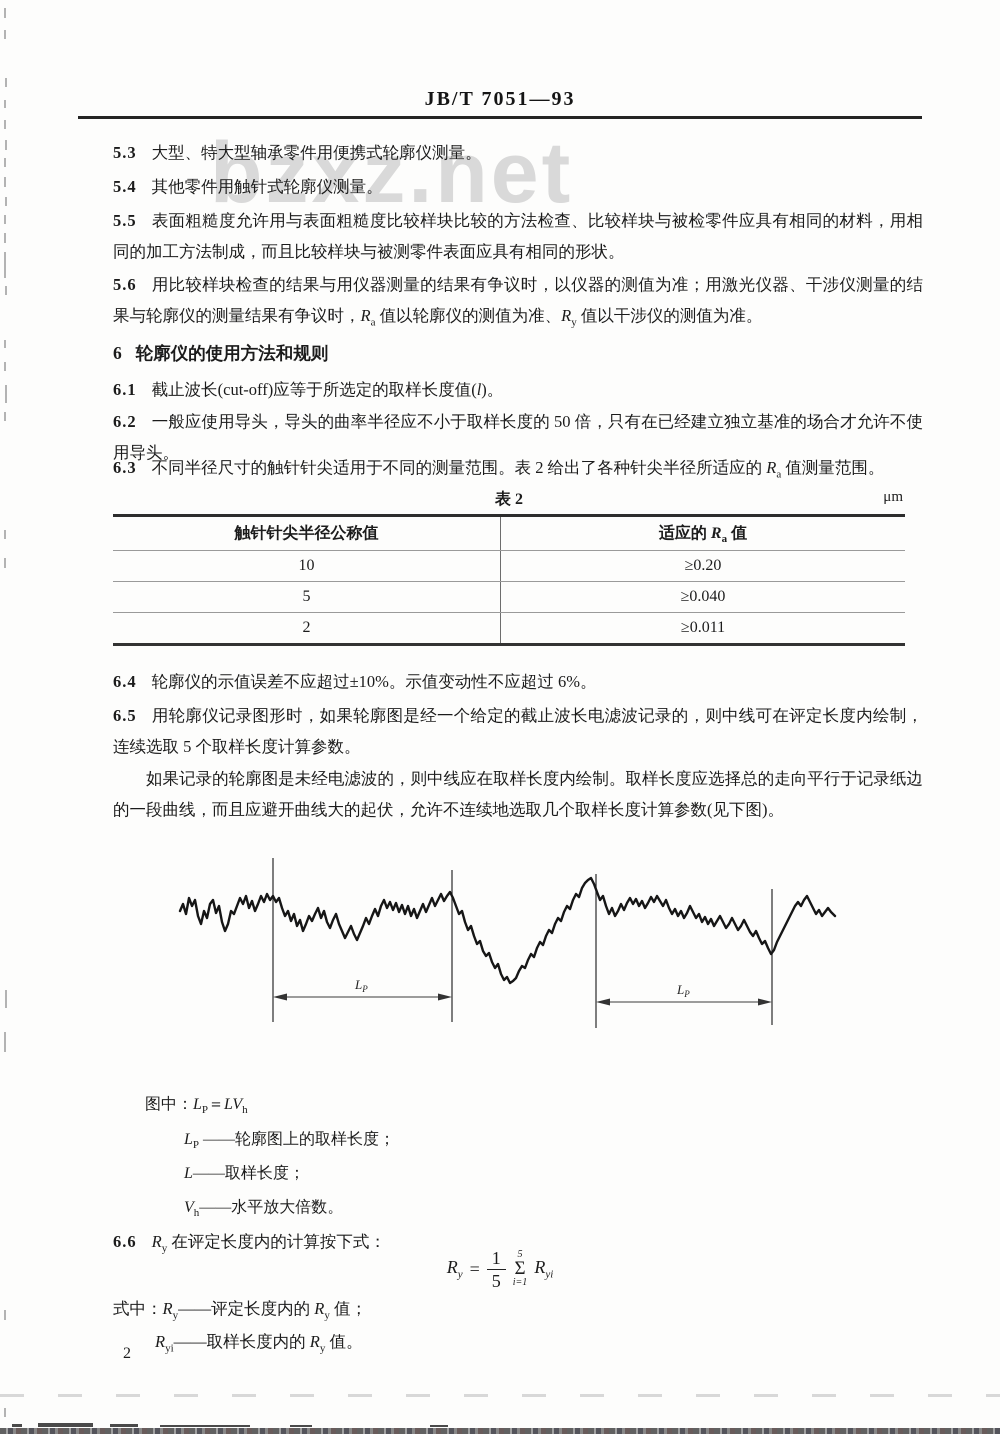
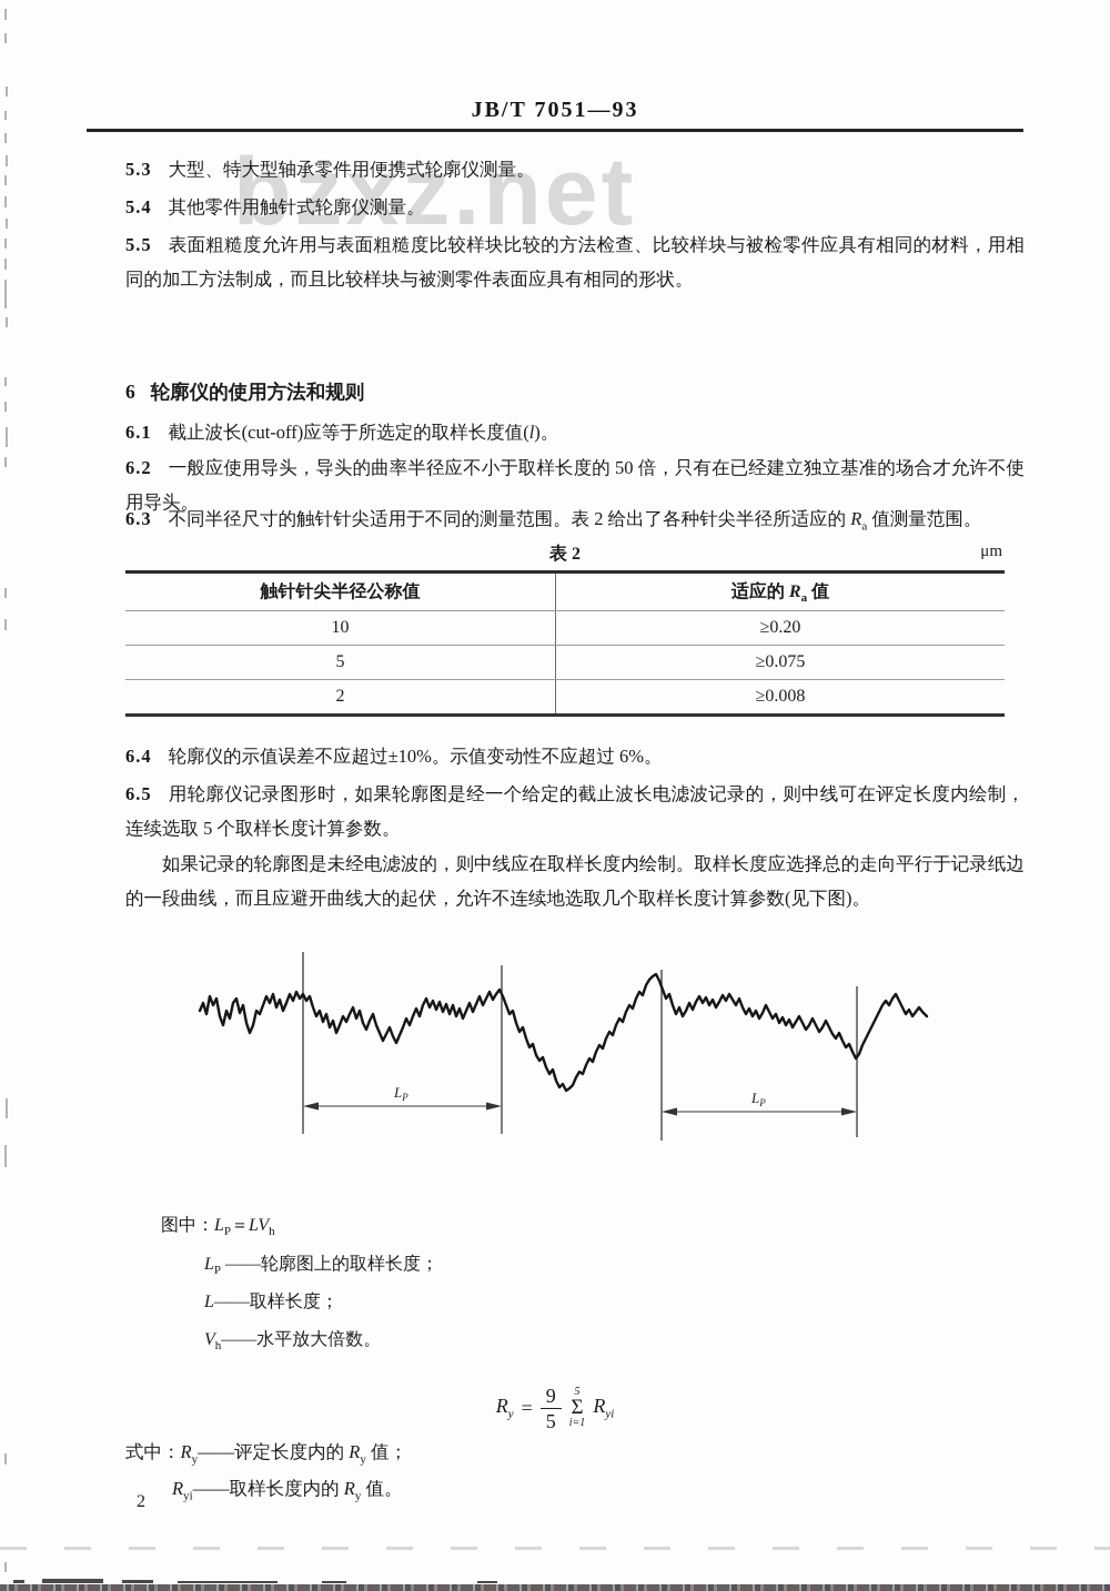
  bzxz.net
  JB/T 7051—93
  5.3 大型、特大型轴承零件用便携式轮廓仪测量。
  5.4 其他零件用触针式轮廓仪测量。
  5.5 表面粗糙度允许用与表面粗糙度比较样块比较的方法检查、比较样块与被检零件应具有相同的材料，用相同的加工方法制成，而且比较样块与被测零件表面应具有相同的形状。
- 5.6 用比较样块检查的结果与用仪器测量的结果有争议时，以仪器的测值为准；用激光仪器、干涉仪测量的结果与轮廓仪的测量结果有争议时，Ra 值以轮廓仪的测值为准、Ry 值以干涉仪的测值为准。
  6 轮廓仪的使用方法和规则
  6.1 截止波长(cut-off)应等于所选定的取样长度值(l)。
  6.2 一般应使用导头，导头的曲率半径应不小于取样长度的 50 倍，只有在已经建立独立基准的场合才允许不使用导头。
  6.3 不同半径尺寸的触针针尖适用于不同的测量范围。表 2 给出了各种针尖半径所适应的 Ra 值测量范围。
  表 2
  μm
  触针针尖半径公称值
  适应的 Ra 值
  10
  ≥0.20
  5
- ≥0.040
+ ≥0.075
  2
- ≥0.011
+ ≥0.008
  6.4 轮廓仪的示值误差不应超过±10%。示值变动性不应超过 6%。
  6.5 用轮廓仪记录图形时，如果轮廓图是经一个给定的截止波长电滤波记录的，则中线可在评定长度内绘制，连续选取 5 个取样长度计算参数。
  如果记录的轮廓图是未经电滤波的，则中线应在取样长度内绘制。取样长度应选择总的走向平行于记录纸边的一段曲线，而且应避开曲线大的起伏，允许不连续地选取几个取样长度计算参数(见下图)。
  LP
  LP
  图中：LP＝LVh
  LP ——轮廓图上的取样长度；
  L——取样长度；
  Vh——水平放大倍数。
- 6.6 Ry 在评定长度内的计算按下式：
  Ry
  =
- 1
+ 9
  5
  5
  Σ
  i=1
  Ryi
  式中：Ry——评定长度内的 Ry 值；
  Ryi——取样长度内的 Ry 值。
  2
